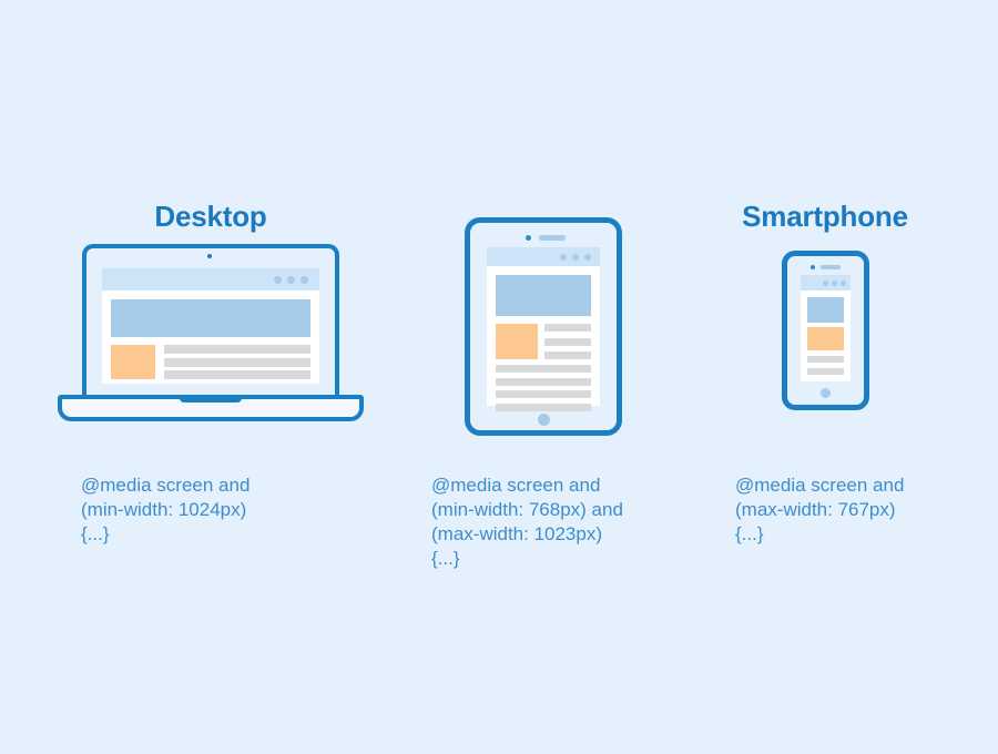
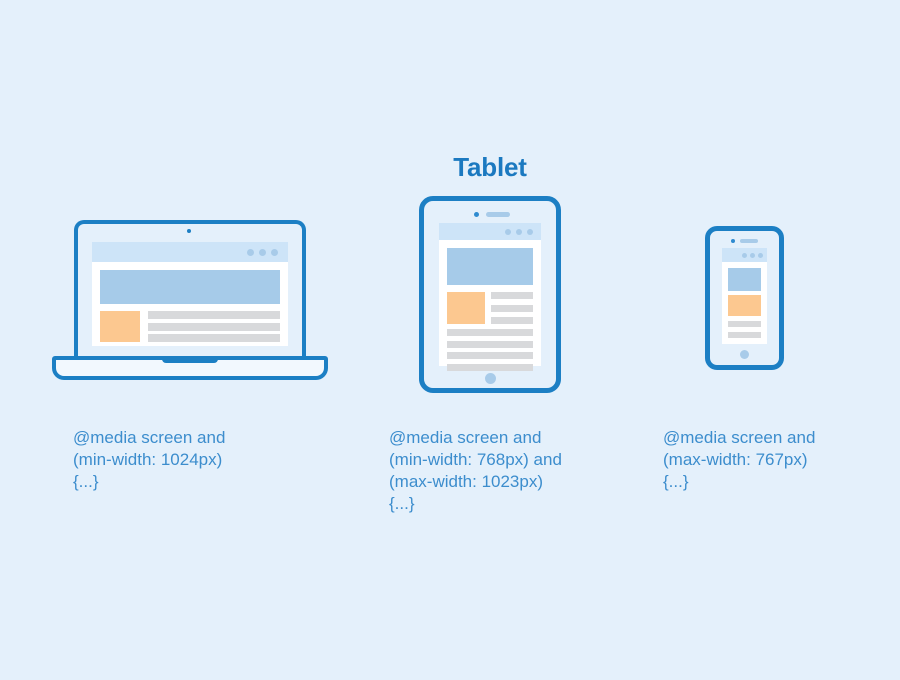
- Desktop
  @media screen and
  (min-width: 1024px)
  {...}
+ Tablet
  @media screen and
  (min-width: 768px) and
  (max-width: 1023px)
  {...}
- Smartphone
  @media screen and
  (max-width: 767px)
  {...}
